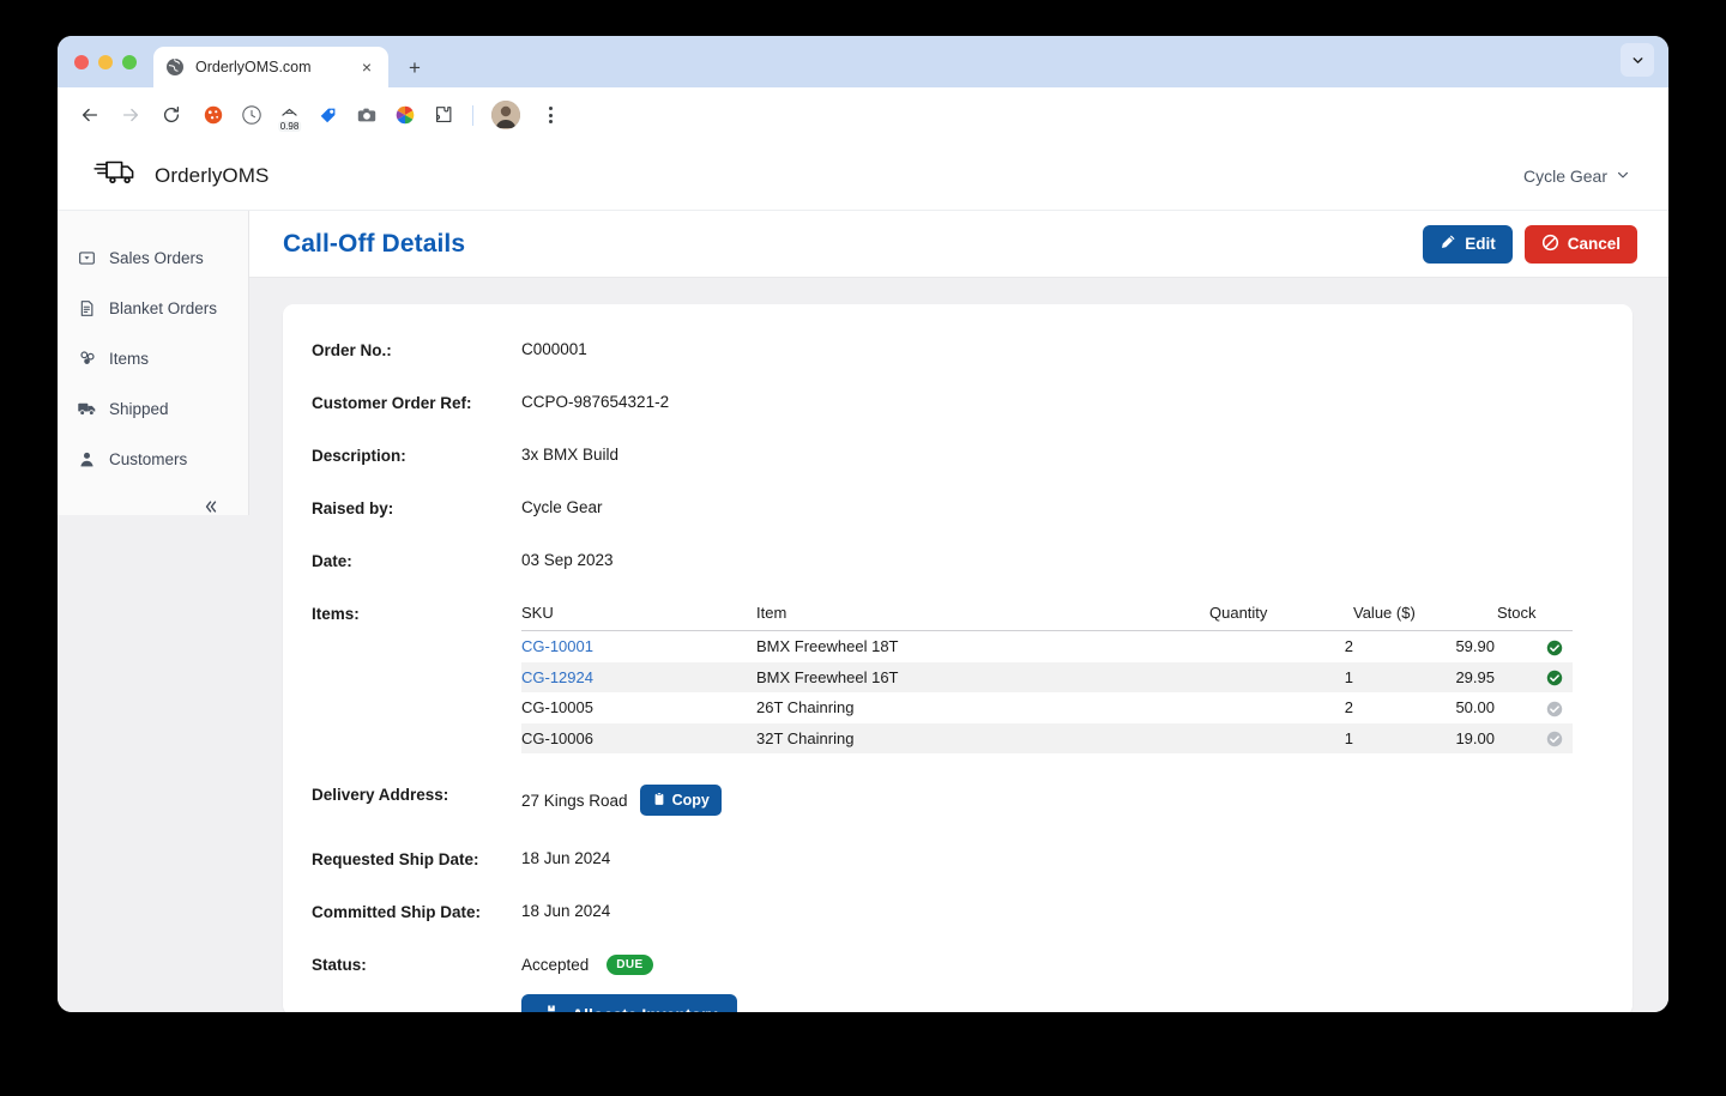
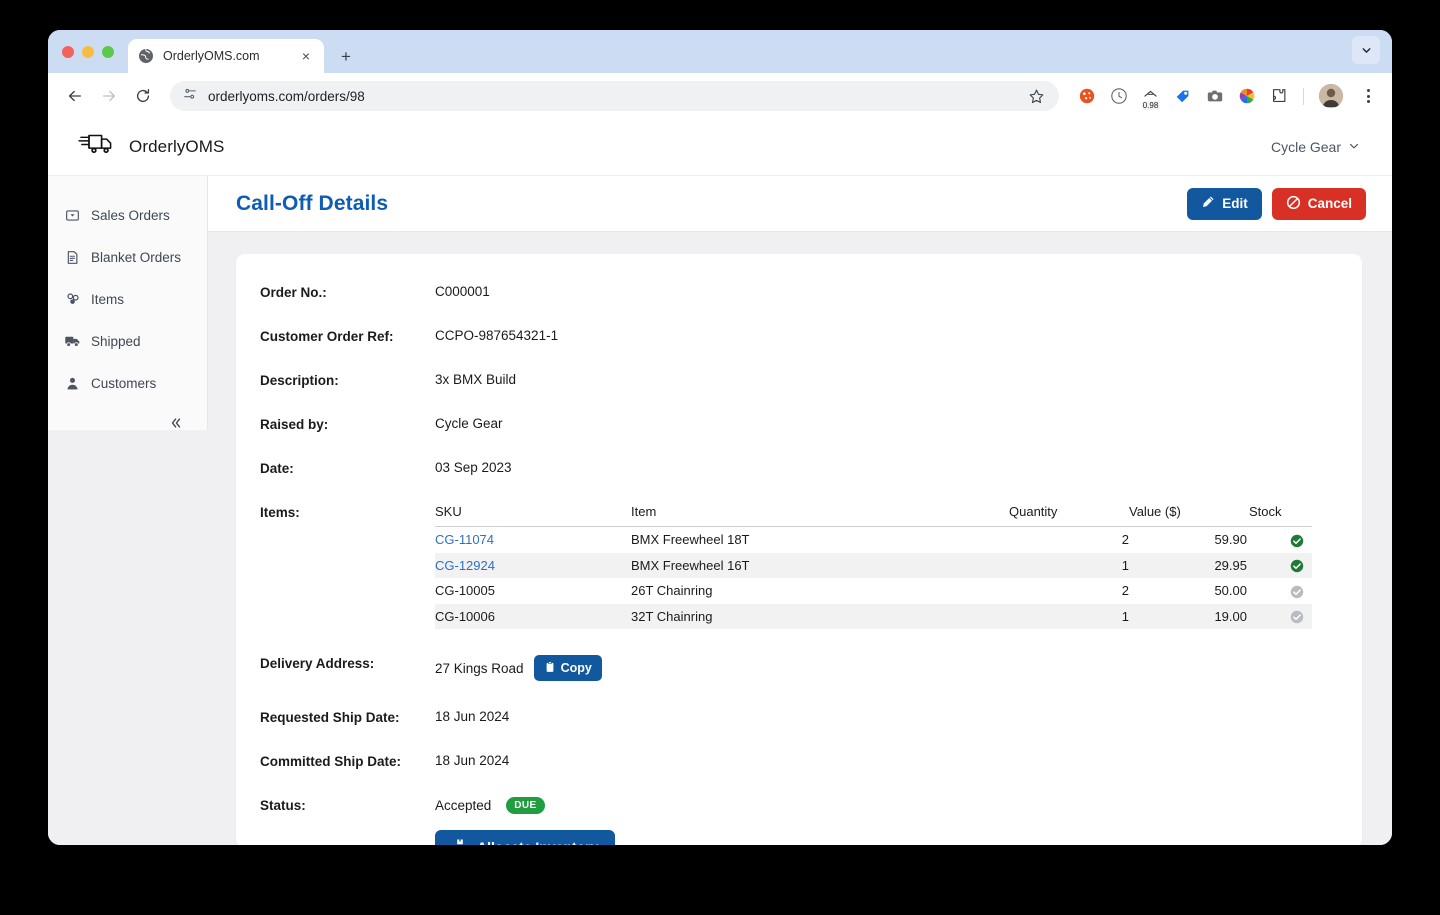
  OrderlyOMS.com
  ×
  +
+ orderlyoms.com/orders/98
  0.98
  OrderlyOMS
  Cycle Gear
  Sales Orders
  Blanket Orders
  Items
  Shipped
  Customers
  Call-Off Details
  Edit
  Cancel
  Order No.:
  C000001
  Customer Order Ref:
- CCPO-987654321-2
+ CCPO-987654321-1
  Description:
  3x BMX Build
  Raised by:
  Cycle Gear
  Date:
  03 Sep 2023
  Items:
  SKU	Item	Quantity	Value ($)	Stock
- CG-10001	BMX Freewheel 18T	2	59.90
+ CG-11074	BMX Freewheel 18T	2	59.90
  CG-12924	BMX Freewheel 16T	1	29.95
  CG-10005	26T Chainring	2	50.00
  CG-10006	32T Chainring	1	19.00
  Delivery Address:
  27 Kings Road
  Copy
  Requested Ship Date:
  18 Jun 2024
  Committed Ship Date:
  18 Jun 2024
  Status:
  Accepted
  DUE
